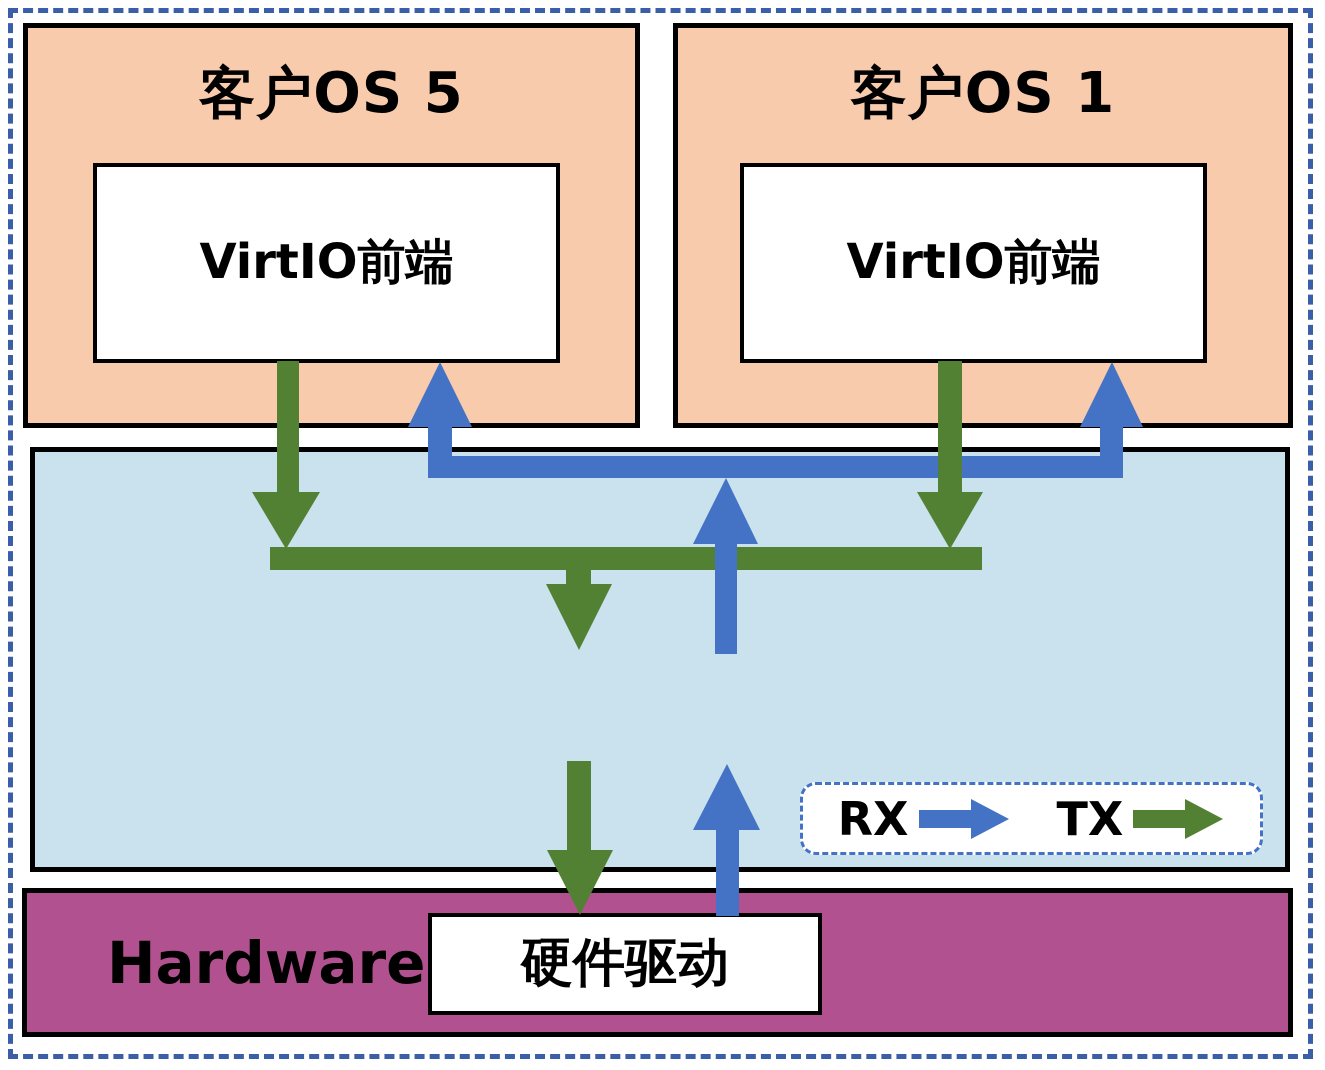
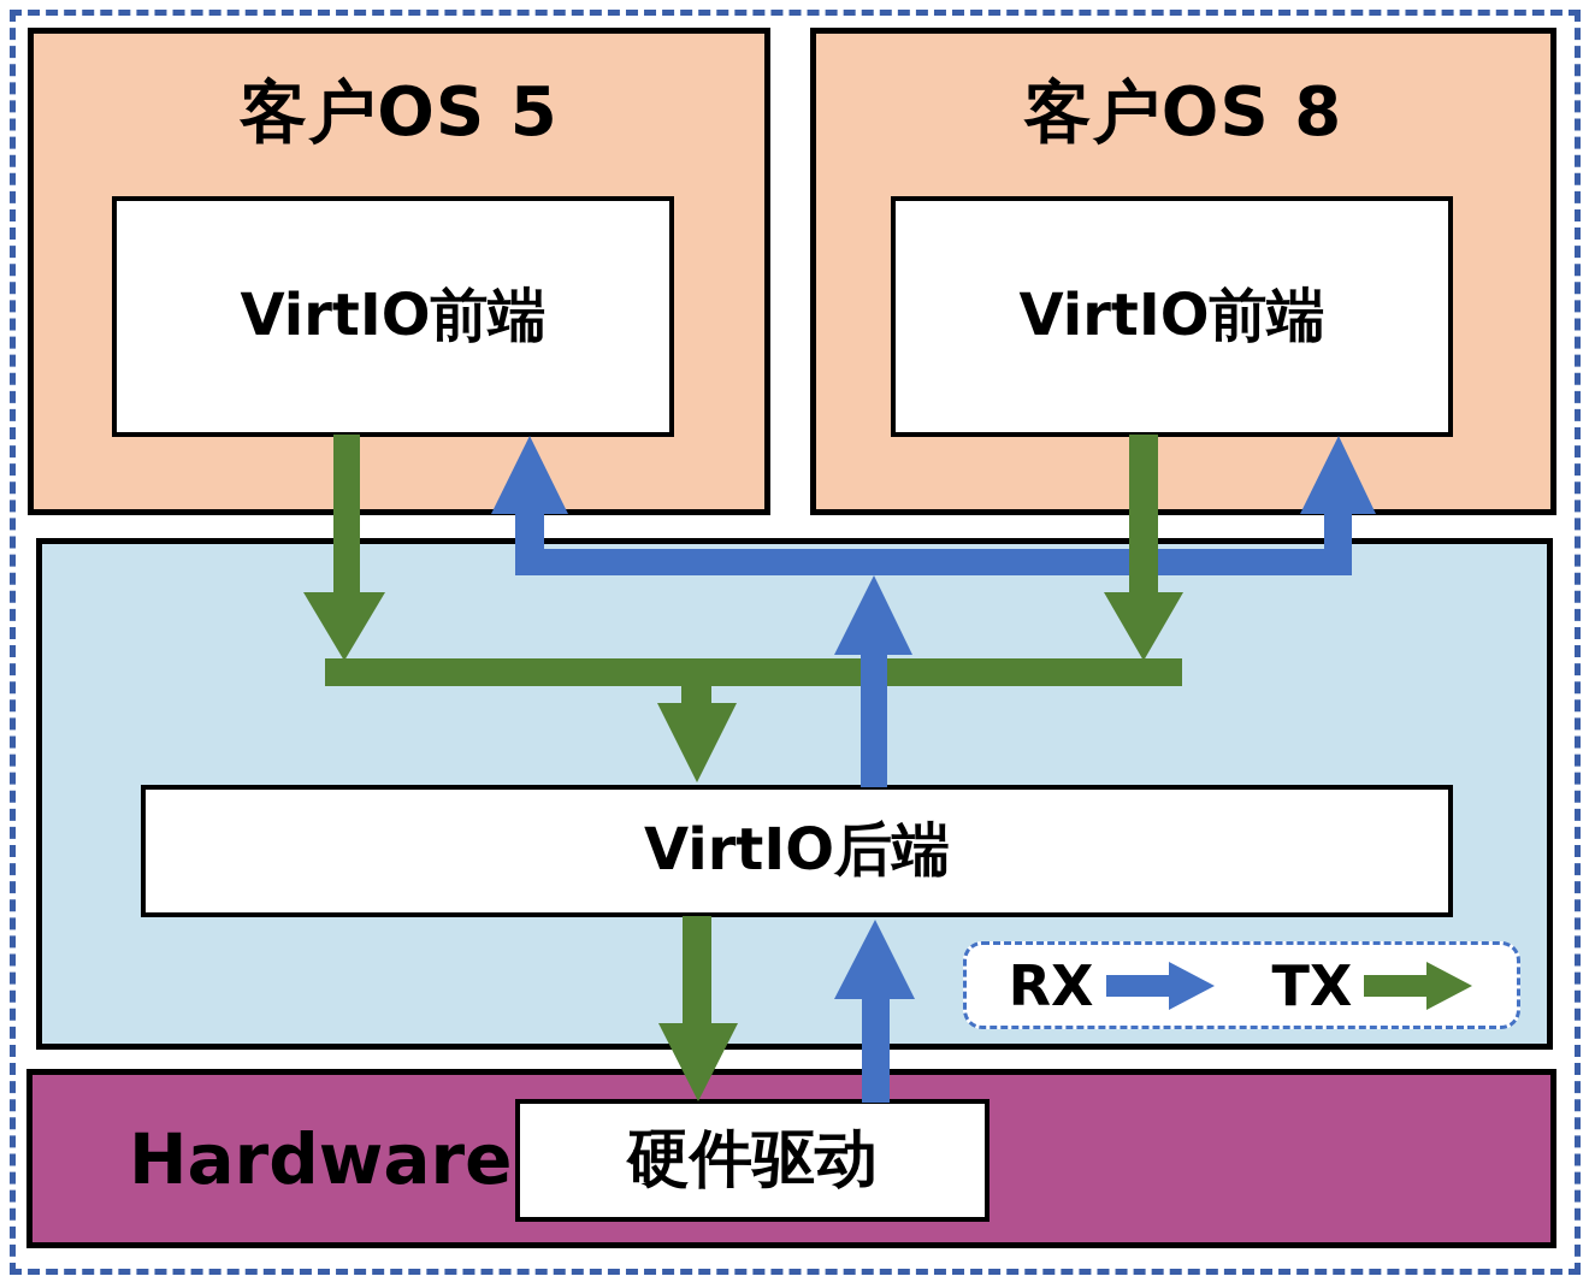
  客户OS 5
  VirtIO前端
- 客户OS 1
+ 客户OS 8
  VirtIO前端
+ VirtIO后端
  RX
  TX
  Hardware
  硬件驱动
